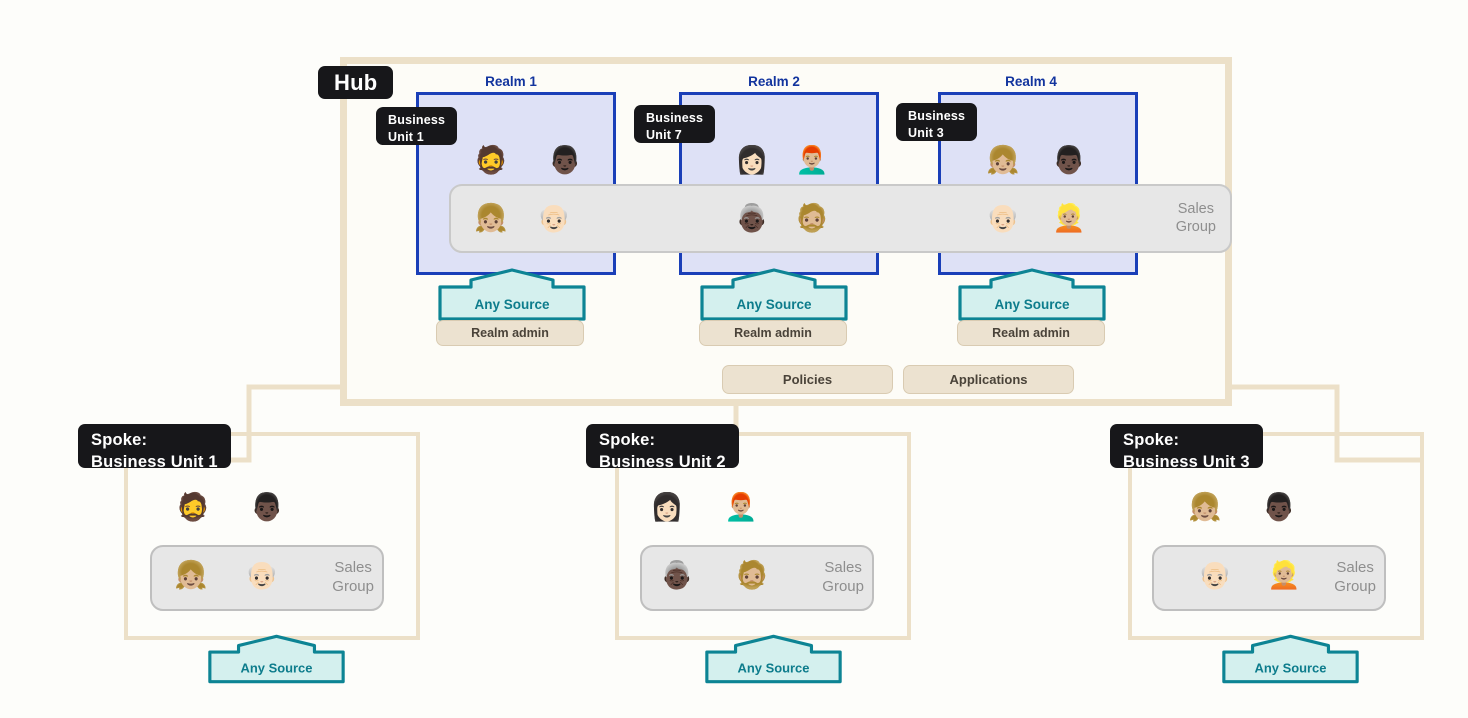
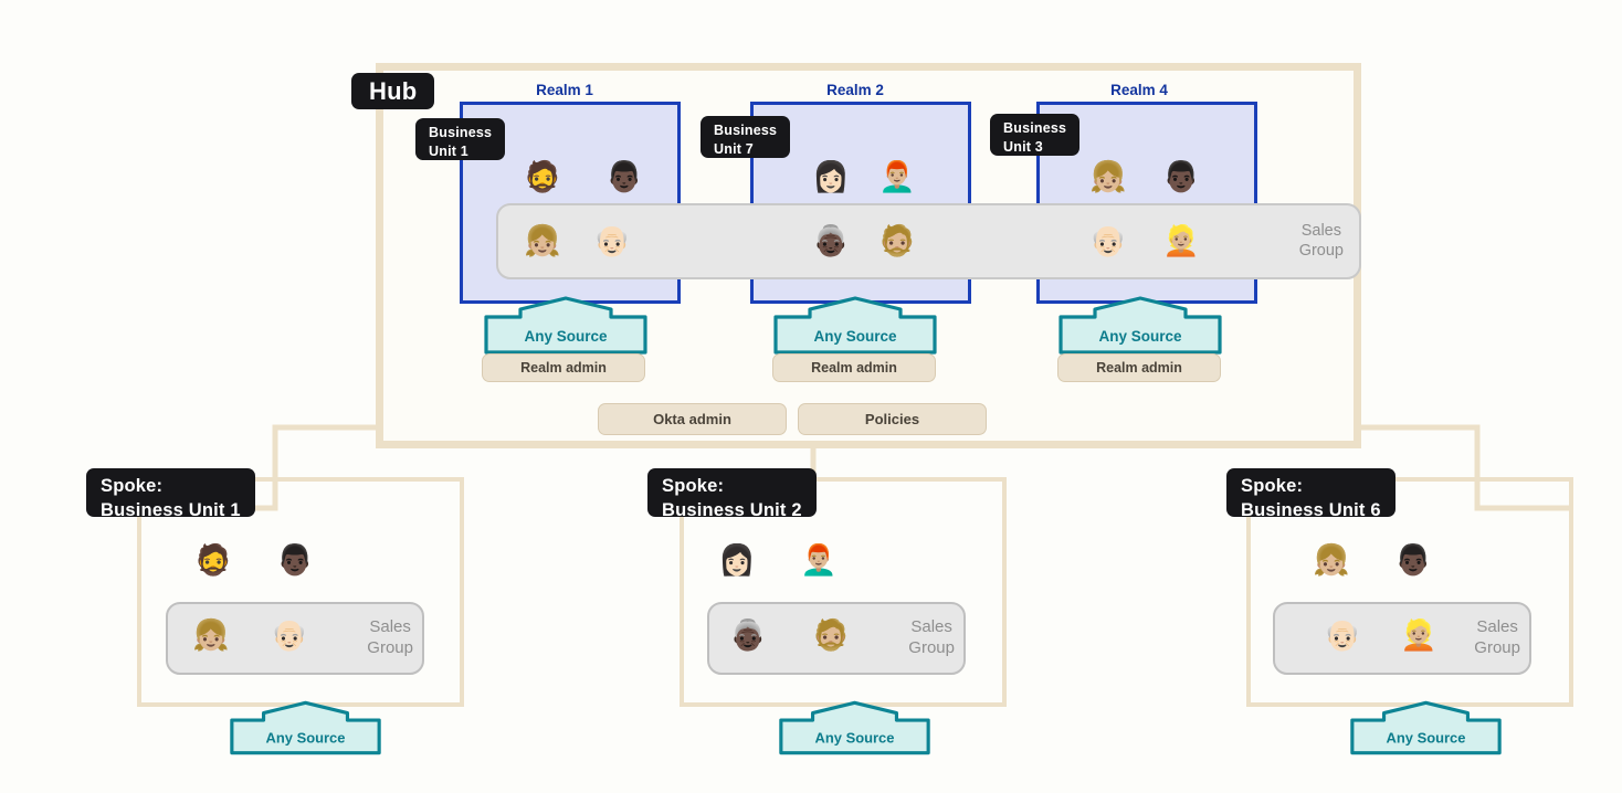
  Hub
  Realm 1
  Business
  Unit 1
  🧔
  👨🏿
  Realm 2
  Business
  Unit 7
  👩🏻
  👨🏼‍🦰
  Realm 4
  Business
  Unit 3
  👧🏼
  👨🏿
  Sales
  Group
  👧🏼
  👴🏻
  👵🏿
  🧔🏼
  👴🏻
  👱🏼
  Any Source
  Any Source
  Any Source
  Realm admin
  Realm admin
  Realm admin
+ Okta admin
  Policies
- Applications
  Spoke:
  Business Unit 1
  🧔
  👨🏿
  Sales
  Group
  👧🏼
  👴🏻
  Any Source
  Spoke:
  Business Unit 2
  👩🏻
  👨🏼‍🦰
  Sales
  Group
  👵🏿
  🧔🏼
  Any Source
  Spoke:
- Business Unit 3
+ Business Unit 6
  👧🏼
  👨🏿
  Sales
  Group
  👴🏻
  👱🏼
  Any Source
